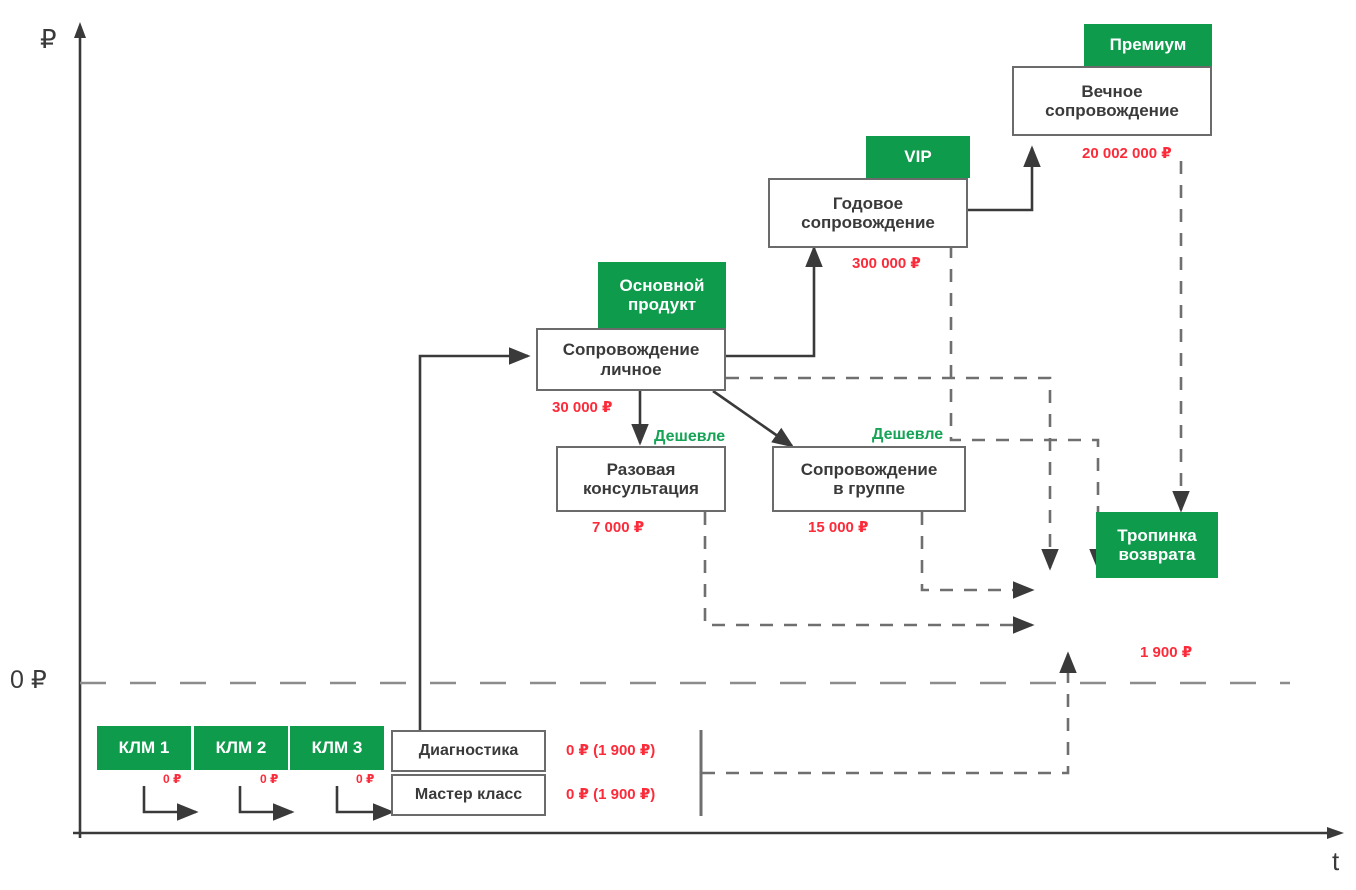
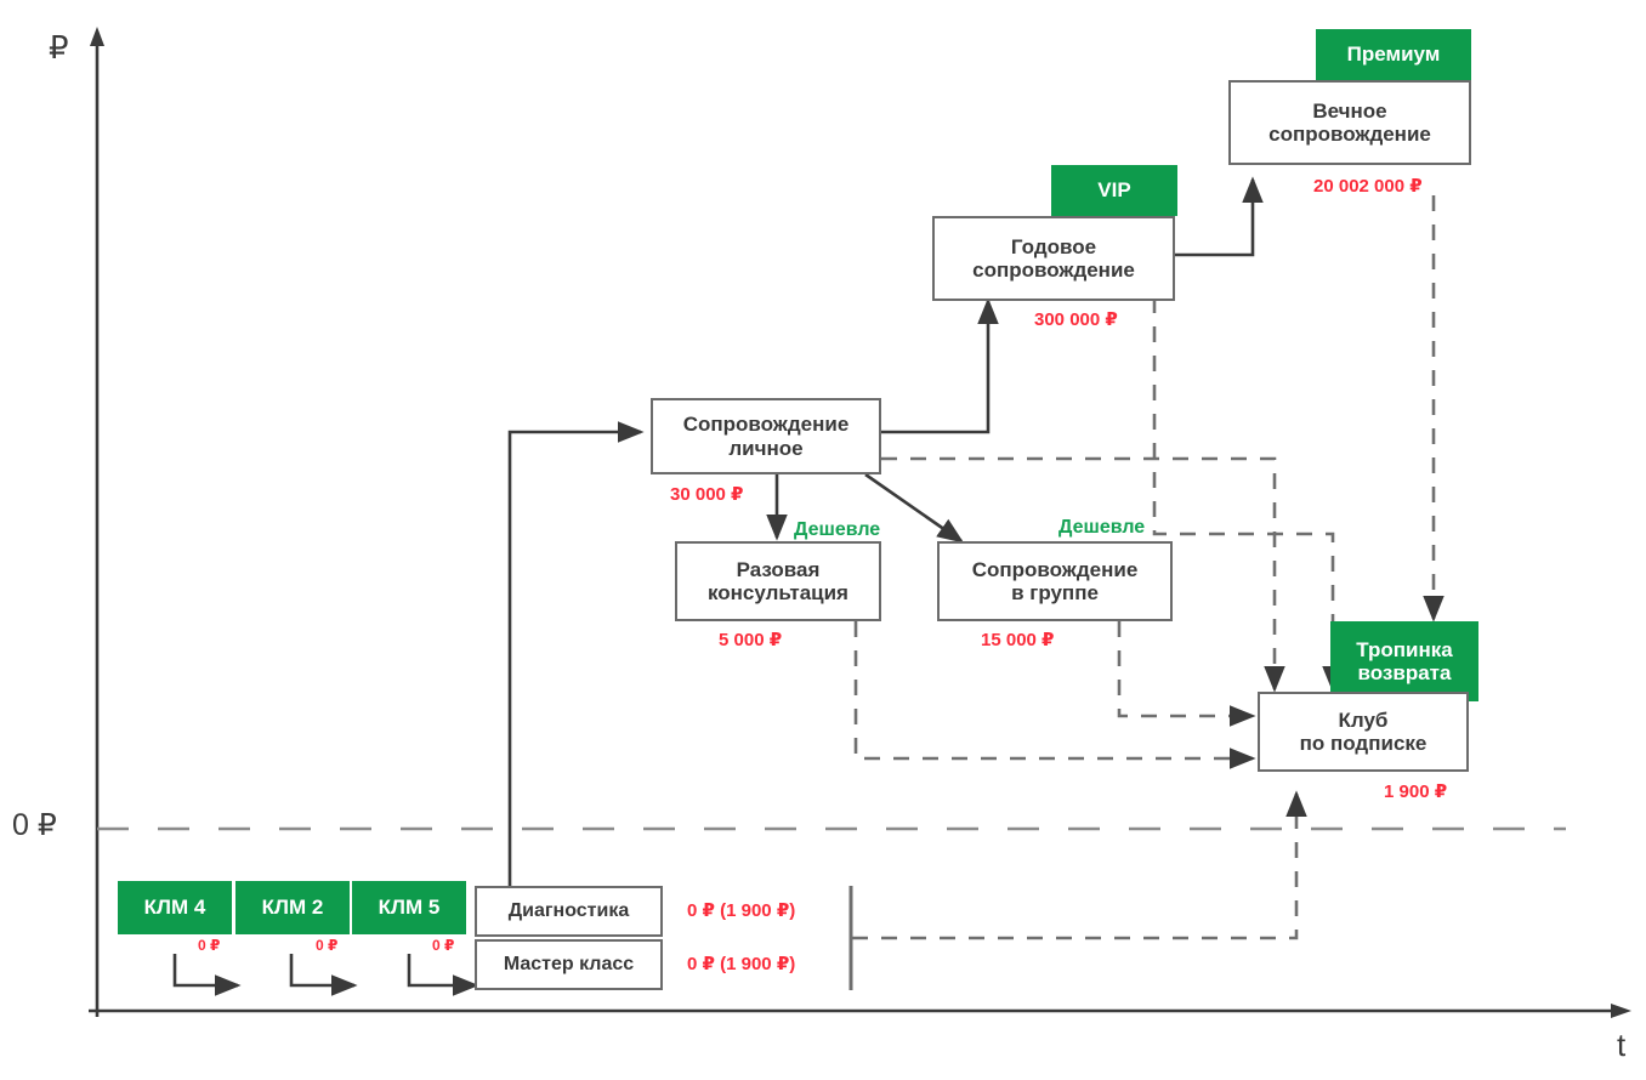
  ₽
  t
  0 ₽
  Премиум
  Вечное
  сопровождение
  20 002 000 ₽
  VIP
  Годовое
  сопровождение
  300 000 ₽
- Основной
- продукт
  Сопровождение
  личное
  30 000 ₽
  Дешевле
  Дешевле
  Разовая
  консультация
- 7 000 ₽
+ 5 000 ₽
  Сопровождение
  в группе
  15 000 ₽
  Тропинка
  возврата
+ Клуб
+ по подписке
  1 900 ₽
- КЛМ 1
+ КЛМ 4
  0 ₽
  КЛМ 2
  0 ₽
- КЛМ 3
+ КЛМ 5
  0 ₽
  Диагностика
  0 ₽ (1 900 ₽)
  Мастер класс
  0 ₽ (1 900 ₽)
